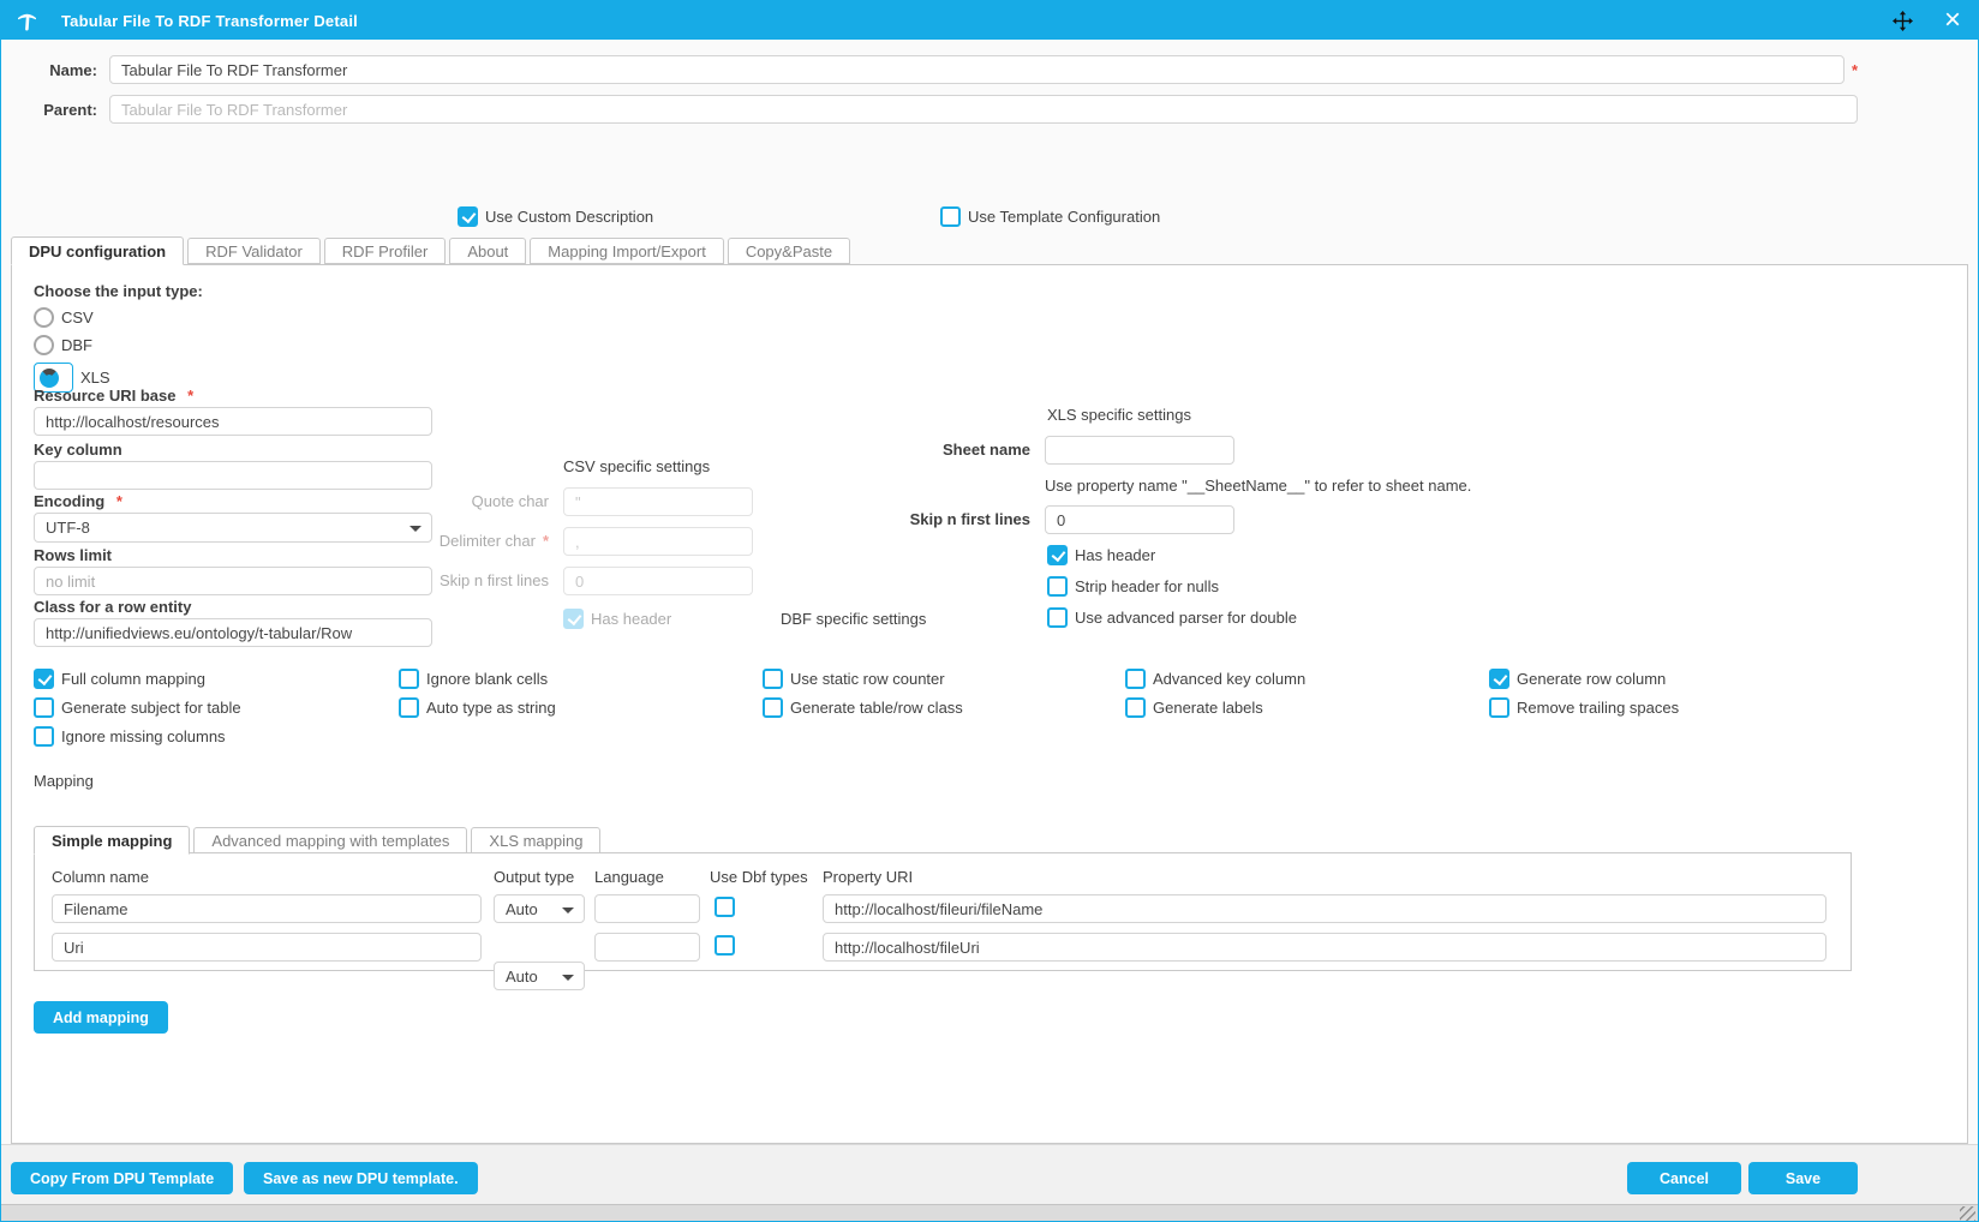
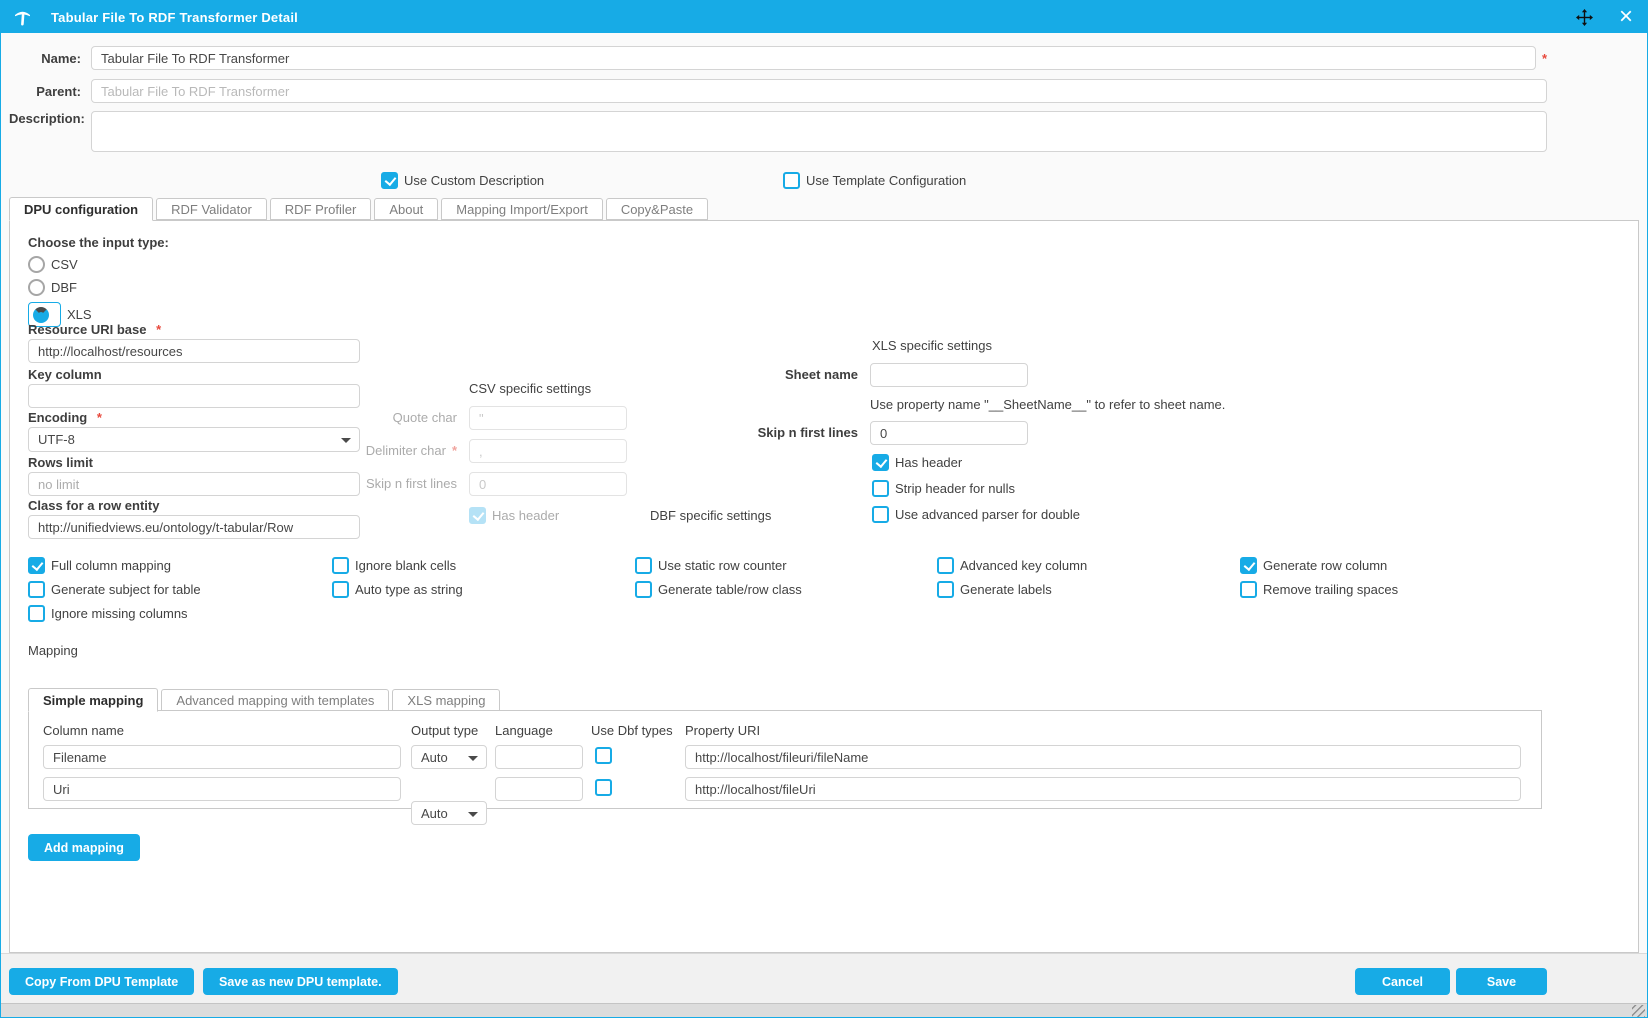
  Tabular File To RDF Transformer Detail
  ×
  Name:
  Tabular File To RDF Transformer
  *
  Parent:
  Tabular File To RDF Transformer
+ Description:
  Use Custom Description
  Use Template Configuration
  DPU configuration
  RDF Validator
  RDF Profiler
  About
  Mapping Import/Export
  Copy&Paste
  Choose the input type:
  CSV
  DBF
  XLS
  Resource URI base *
  http://localhost/resources
  Key column
  Encoding *
  UTF-8
  Rows limit
  no limit
  Class for a row entity
  http://unifiedviews.eu/ontology/t-tabular/Row
  CSV specific settings
  Quote char
  "
  Delimiter char *
  ,
  Skip n first lines
  0
  Has header
  DBF specific settings
  XLS specific settings
  Sheet name
  Use property name "__SheetName__" to refer to sheet name.
  Skip n first lines
  0
  Has header
  Strip header for nulls
  Use advanced parser for double
  Full column mapping
  Generate subject for table
  Ignore missing columns
  Ignore blank cells
  Auto type as string
  Use static row counter
  Generate table/row class
  Advanced key column
  Generate labels
  Generate row column
  Remove trailing spaces
  Mapping
  Simple mapping
  Advanced mapping with templates
  XLS mapping
  Column name
  Output type
  Language
  Use Dbf types
  Property URI
  Filename
  Auto
  http://localhost/fileuri/fileName
  Uri
  Auto
  http://localhost/fileUri
  Add mapping
  Copy From DPU Template
  Save as new DPU template.
  Cancel
  Save
